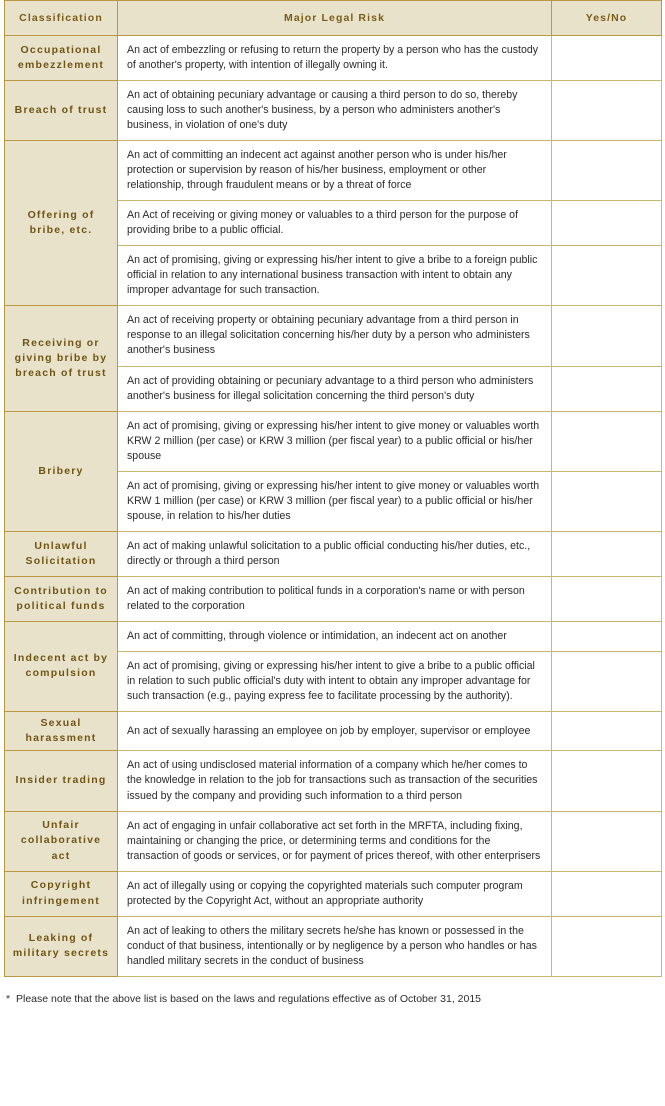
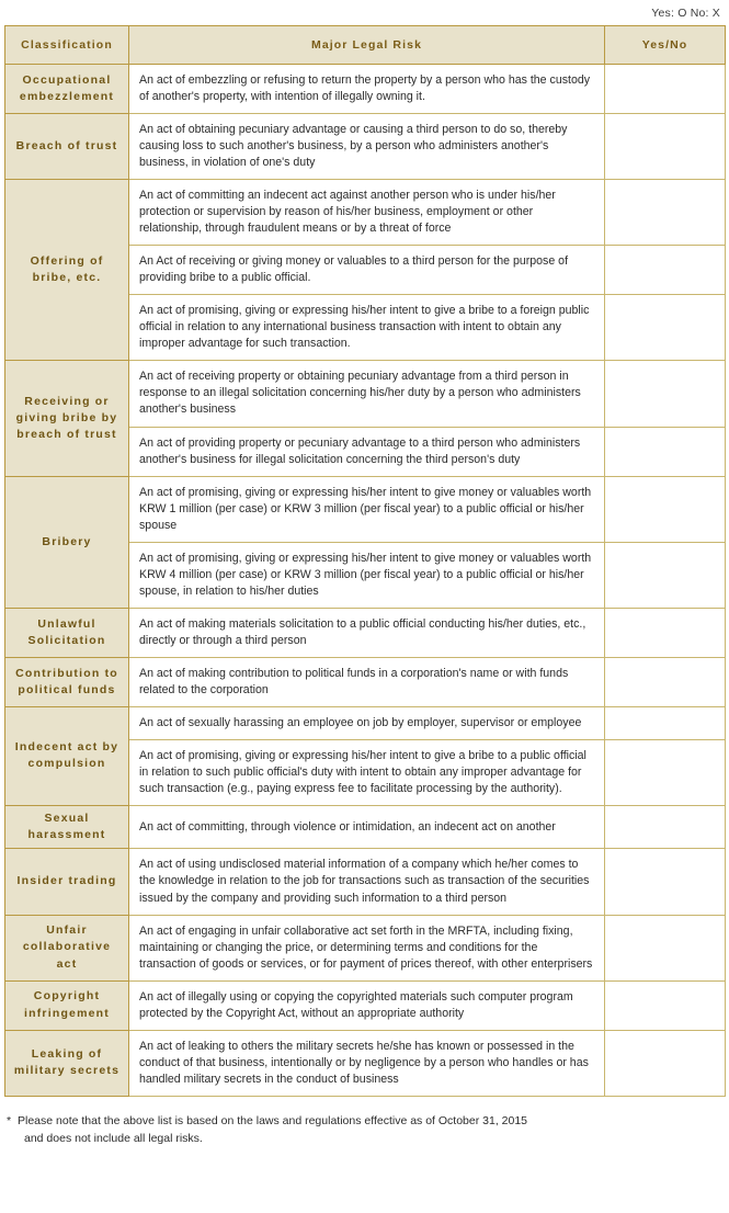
+ Yes: O No: X
  Classification	Major Legal Risk	Yes/No
  Occupational embezzlement	An act of embezzling or refusing to return the property by a person who has the custody of another's property, with intention of illegally owning it.
  Breach of trust	An act of obtaining pecuniary advantage or causing a third person to do so, thereby causing loss to such another's business, by a person who administers another's business, in violation of one's duty
  Offering of bribe, etc.	An act of committing an indecent act against another person who is under his/her protection or supervision by reason of his/her business, employment or other relationship, through fraudulent means or by a threat of force
  An Act of receiving or giving money or valuables to a third person for the purpose of providing bribe to a public official.
  An act of promising, giving or expressing his/her intent to give a bribe to a foreign public official in relation to any international business transaction with intent to obtain any improper advantage for such transaction.
  Receiving or giving bribe by breach of trust	An act of receiving property or obtaining pecuniary advantage from a third person in response to an illegal solicitation concerning his/her duty by a person who administers another's business
- An act of providing obtaining or pecuniary advantage to a third person who administers another's business for illegal solicitation concerning the third person's duty
+ An act of providing property or pecuniary advantage to a third person who administers another's business for illegal solicitation concerning the third person's duty
- Bribery	An act of promising, giving or expressing his/her intent to give money or valuables worth KRW 2 million (per case) or KRW 3 million (per fiscal year) to a public official or his/her spouse
+ Bribery	An act of promising, giving or expressing his/her intent to give money or valuables worth KRW 1 million (per case) or KRW 3 million (per fiscal year) to a public official or his/her spouse
- An act of promising, giving or expressing his/her intent to give money or valuables worth KRW 1 million (per case) or KRW 3 million (per fiscal year) to a public official or his/her spouse, in relation to his/her duties
+ An act of promising, giving or expressing his/her intent to give money or valuables worth KRW 4 million (per case) or KRW 3 million (per fiscal year) to a public official or his/her spouse, in relation to his/her duties
- Unlawful Solicitation	An act of making unlawful solicitation to a public official conducting his/her duties, etc., directly or through a third person
+ Unlawful Solicitation	An act of making materials solicitation to a public official conducting his/her duties, etc., directly or through a third person
- Contribution to political funds	An act of making contribution to political funds in a corporation's name or with person related to the corporation
+ Contribution to political funds	An act of making contribution to political funds in a corporation's name or with funds related to the corporation
- Indecent act by compulsion	An act of committing, through violence or intimidation, an indecent act on another
+ Indecent act by compulsion	An act of sexually harassing an employee on job by employer, supervisor or employee
  An act of promising, giving or expressing his/her intent to give a bribe to a public official in relation to such public official's duty with intent to obtain any improper advantage for such transaction (e.g., paying express fee to facilitate processing by the authority).
- Sexual harassment	An act of sexually harassing an employee on job by employer, supervisor or employee
+ Sexual harassment	An act of committing, through violence or intimidation, an indecent act on another
  Insider trading	An act of using undisclosed material information of a company which he/her comes to the knowledge in relation to the job for transactions such as transaction of the securities issued by the company and providing such information to a third person
  Unfair collaborative act	An act of engaging in unfair collaborative act set forth in the MRFTA, including fixing, maintaining or changing the price, or determining terms and conditions for the transaction of goods or services, or for payment of prices thereof, with other enterprisers
  Copyright infringement	An act of illegally using or copying the copyrighted materials such computer program protected by the Copyright Act, without an appropriate authority
  Leaking of military secrets	An act of leaking to others the military secrets he/she has known or possessed in the conduct of that business, intentionally or by negligence by a person who handles or has handled military secrets in the conduct of business
  * Please note that the above list is based on the laws and regulations effective as of October 31, 2015
+ and does not include all legal risks.
